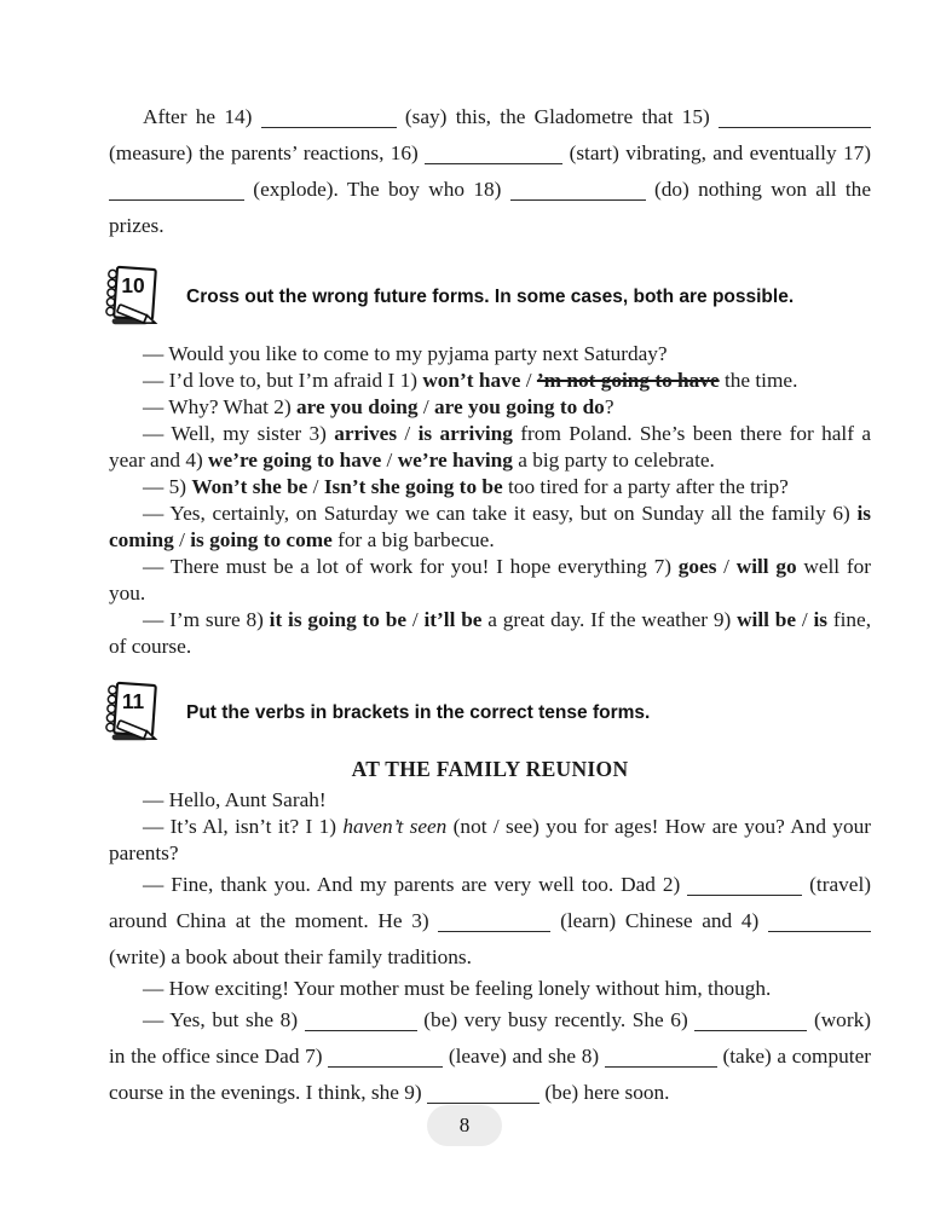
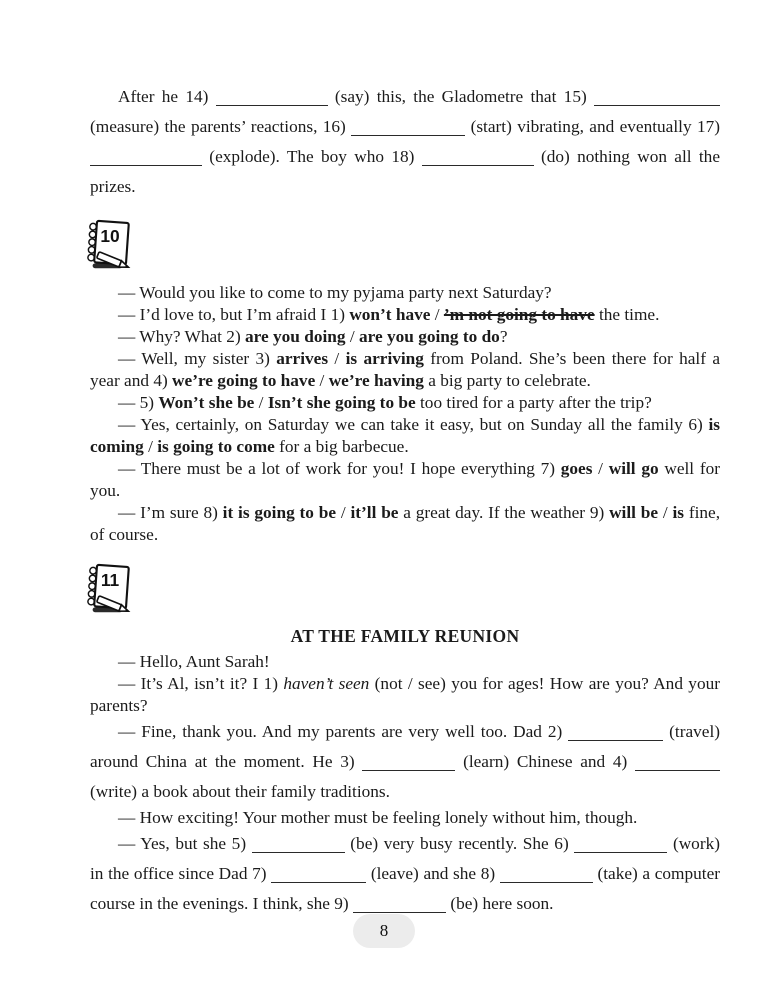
  After he 14) (say) this, the Gladometre that 15) (measure) the parents’ reactions, 16) (start) vibrating, and eventually 17) (explode). The boy who 18) (do) nothing won all the prizes.
  10
- Cross out the wrong future forms. In some cases, both are possible.
  — Would you like to come to my pyjama party next Saturday?
  — I’d love to, but I’m afraid I 1) won’t have / ’m not going to have the time.
  — Why? What 2) are you doing / are you going to do?
  — Well, my sister 3) arrives / is arriving from Poland. She’s been there for half a year and 4) we’re going to have / we’re having a big party to celebrate.
  — 5) Won’t she be / Isn’t she going to be too tired for a party after the trip?
  — Yes, certainly, on Saturday we can take it easy, but on Sunday all the family 6) is coming / is going to come for a big barbecue.
  — There must be a lot of work for you! I hope everything 7) goes / will go well for you.
  — I’m sure 8) it is going to be / it’ll be a great day. If the weather 9) will be / is fine, of course.
  11
- Put the verbs in brackets in the correct tense forms.
  AT THE FAMILY REUNION
  — Hello, Aunt Sarah!
  — It’s Al, isn’t it? I 1) haven’t seen (not / see) you for ages! How are you? And your parents?
  — Fine, thank you. And my parents are very well too. Dad 2) (travel) around China at the moment. He 3) (learn) Chinese and 4) (write) a book about their family traditions.
  — How exciting! Your mother must be feeling lonely without him, though.
- — Yes, but she 8) (be) very busy recently. She 6) (work) in the office since Dad 7) (leave) and she 8) (take) a computer course in the evenings. I think, she 9) (be) here soon.
+ — Yes, but she 5) (be) very busy recently. She 6) (work) in the office since Dad 7) (leave) and she 8) (take) a computer course in the evenings. I think, she 9) (be) here soon.
  8
